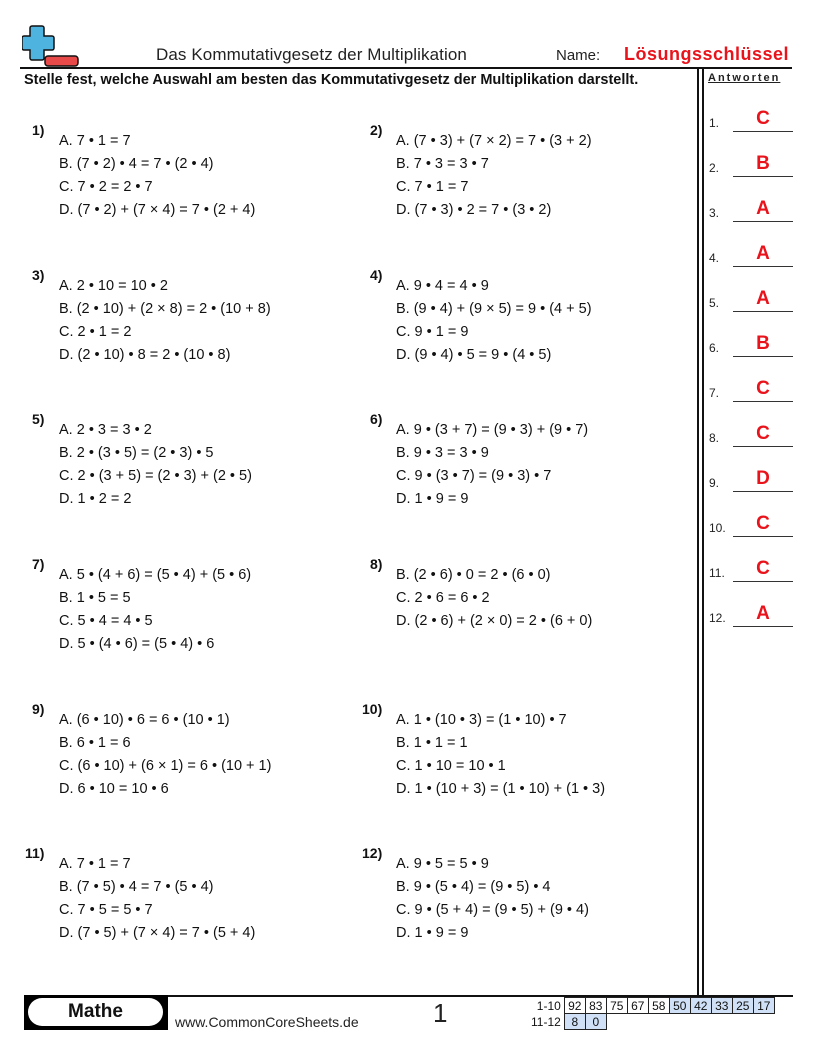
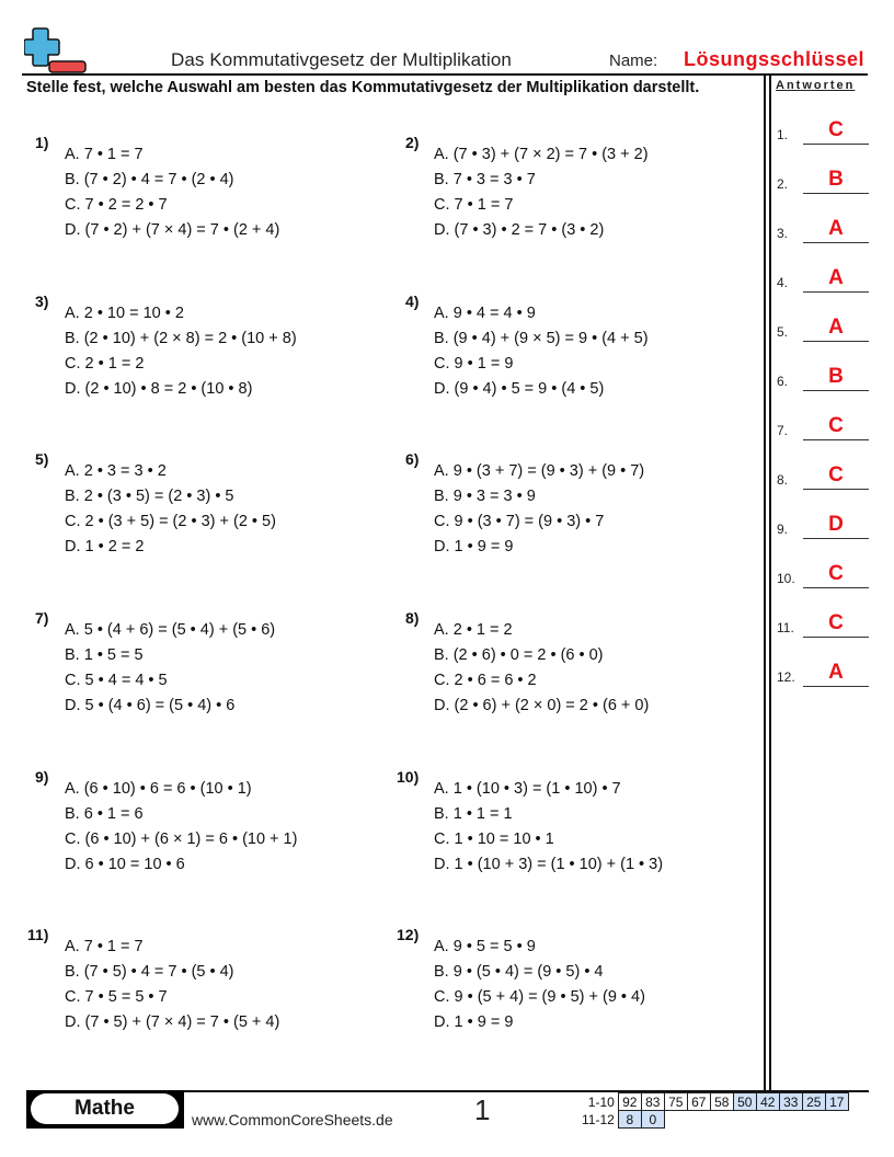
  Das Kommutativgesetz der Multiplikation
  Name:
  Lösungsschlüssel
  Stelle fest, welche Auswahl am besten das Kommutativgesetz der Multiplikation darstellt.
  Antworten
  1.
  C
  2.
  B
  3.
  A
  4.
  A
  5.
  A
  6.
  B
  7.
  C
  8.
  C
  9.
  D
  10.
  C
  11.
  C
  12.
  A
  1)
  A. 7 • 1 = 7
  B. (7 • 2) • 4 = 7 • (2 • 4)
  C. 7 • 2 = 2 • 7
  D. (7 • 2) + (7 × 4) = 7 • (2 + 4)
  2)
  A. (7 • 3) + (7 × 2) = 7 • (3 + 2)
  B. 7 • 3 = 3 • 7
  C. 7 • 1 = 7
  D. (7 • 3) • 2 = 7 • (3 • 2)
  3)
  A. 2 • 10 = 10 • 2
  B. (2 • 10) + (2 × 8) = 2 • (10 + 8)
  C. 2 • 1 = 2
  D. (2 • 10) • 8 = 2 • (10 • 8)
  4)
  A. 9 • 4 = 4 • 9
  B. (9 • 4) + (9 × 5) = 9 • (4 + 5)
  C. 9 • 1 = 9
  D. (9 • 4) • 5 = 9 • (4 • 5)
  5)
  A. 2 • 3 = 3 • 2
  B. 2 • (3 • 5) = (2 • 3) • 5
  C. 2 • (3 + 5) = (2 • 3) + (2 • 5)
  D. 1 • 2 = 2
  6)
  A. 9 • (3 + 7) = (9 • 3) + (9 • 7)
  B. 9 • 3 = 3 • 9
  C. 9 • (3 • 7) = (9 • 3) • 7
  D. 1 • 9 = 9
  7)
  A. 5 • (4 + 6) = (5 • 4) + (5 • 6)
  B. 1 • 5 = 5
  C. 5 • 4 = 4 • 5
  D. 5 • (4 • 6) = (5 • 4) • 6
  8)
+ A. 2 • 1 = 2
  B. (2 • 6) • 0 = 2 • (6 • 0)
  C. 2 • 6 = 6 • 2
  D. (2 • 6) + (2 × 0) = 2 • (6 + 0)
  9)
  A. (6 • 10) • 6 = 6 • (10 • 1)
  B. 6 • 1 = 6
  C. (6 • 10) + (6 × 1) = 6 • (10 + 1)
  D. 6 • 10 = 10 • 6
  10)
  A. 1 • (10 • 3) = (1 • 10) • 7
  B. 1 • 1 = 1
  C. 1 • 10 = 10 • 1
  D. 1 • (10 + 3) = (1 • 10) + (1 • 3)
  11)
  A. 7 • 1 = 7
  B. (7 • 5) • 4 = 7 • (5 • 4)
  C. 7 • 5 = 5 • 7
  D. (7 • 5) + (7 × 4) = 7 • (5 + 4)
  12)
  A. 9 • 5 = 5 • 9
  B. 9 • (5 • 4) = (9 • 5) • 4
  C. 9 • (5 + 4) = (9 • 5) + (9 • 4)
  D. 1 • 9 = 9
  Mathe
  www.CommonCoreSheets.de
  1
  1-10	92	83	75	67	58	50	42	33	25	17
  11-12	8	0
